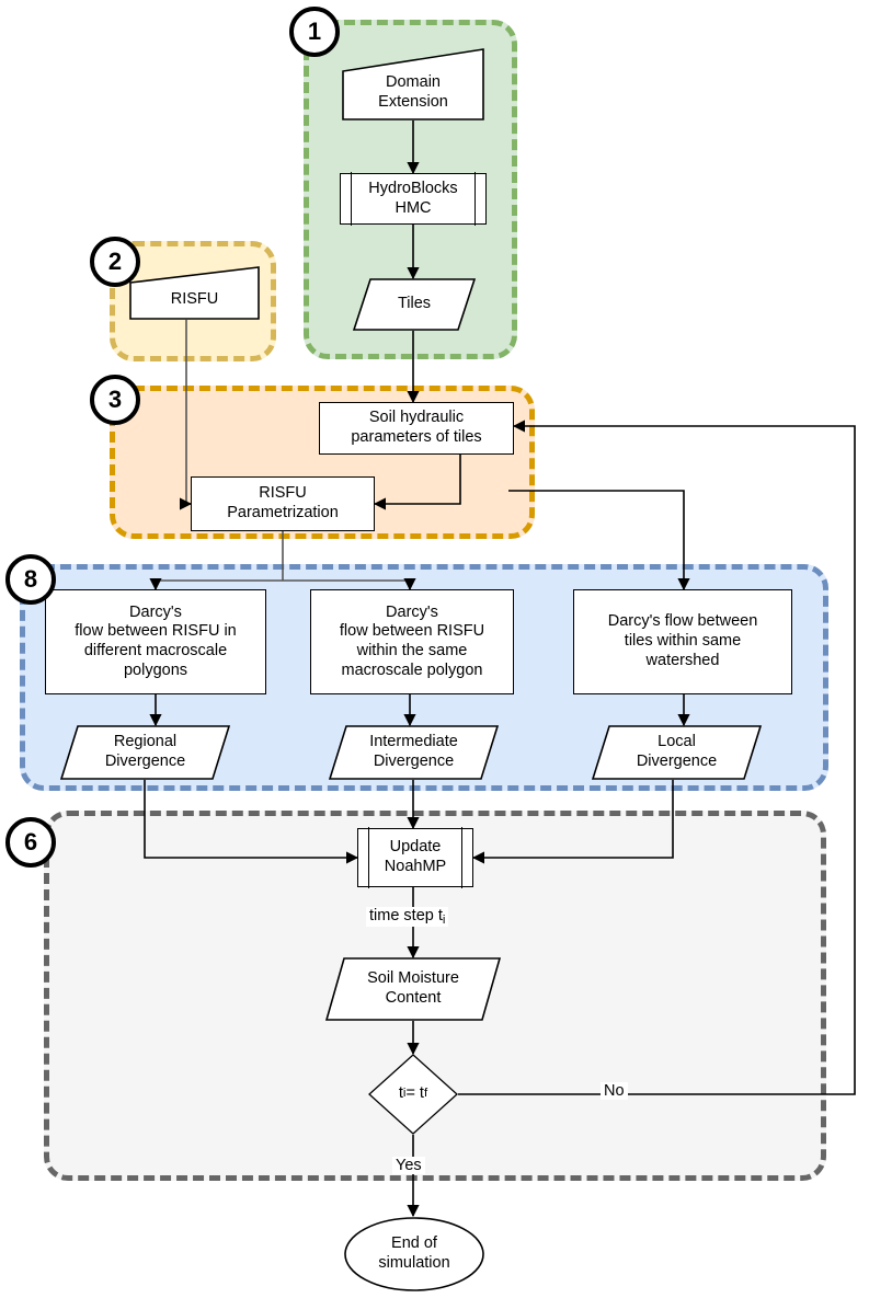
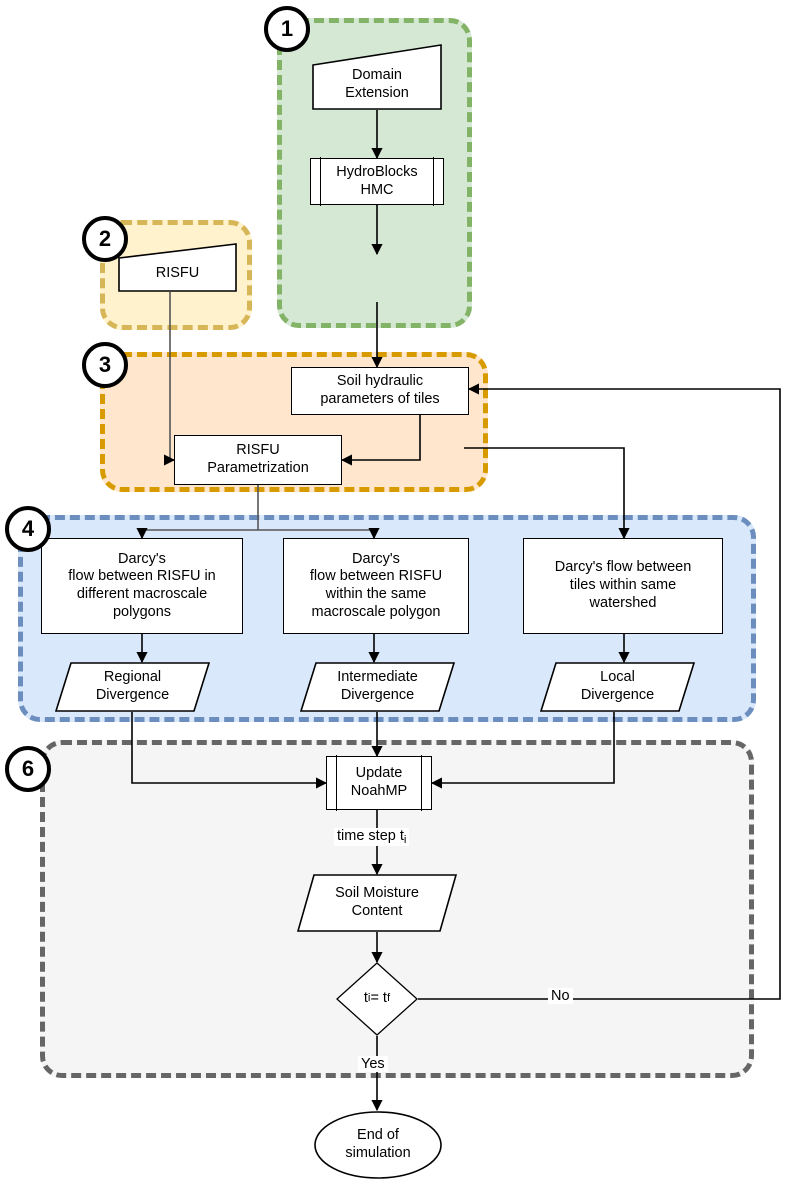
  1
  2
  3
- 8
+ 4
  6
  Domain
  Extension
  HydroBlocks
  HMC
- Tiles
  RISFU
  Soil hydraulic
  parameters of tiles
  RISFU
  Parametrization
  Darcy's
  flow between RISFU in
  different macroscale
  polygons
  Darcy's
  flow between RISFU
  within the same
  macroscale polygon
  Darcy's flow between
  tiles within same
  watershed
  Regional
  Divergence
  Intermediate
  Divergence
  Local
  Divergence
  Update
  NoahMP
  time step ti
  Soil Moisture
  Content
  t
  i
  = t
  f
  No
  Yes
  End of
  simulation
